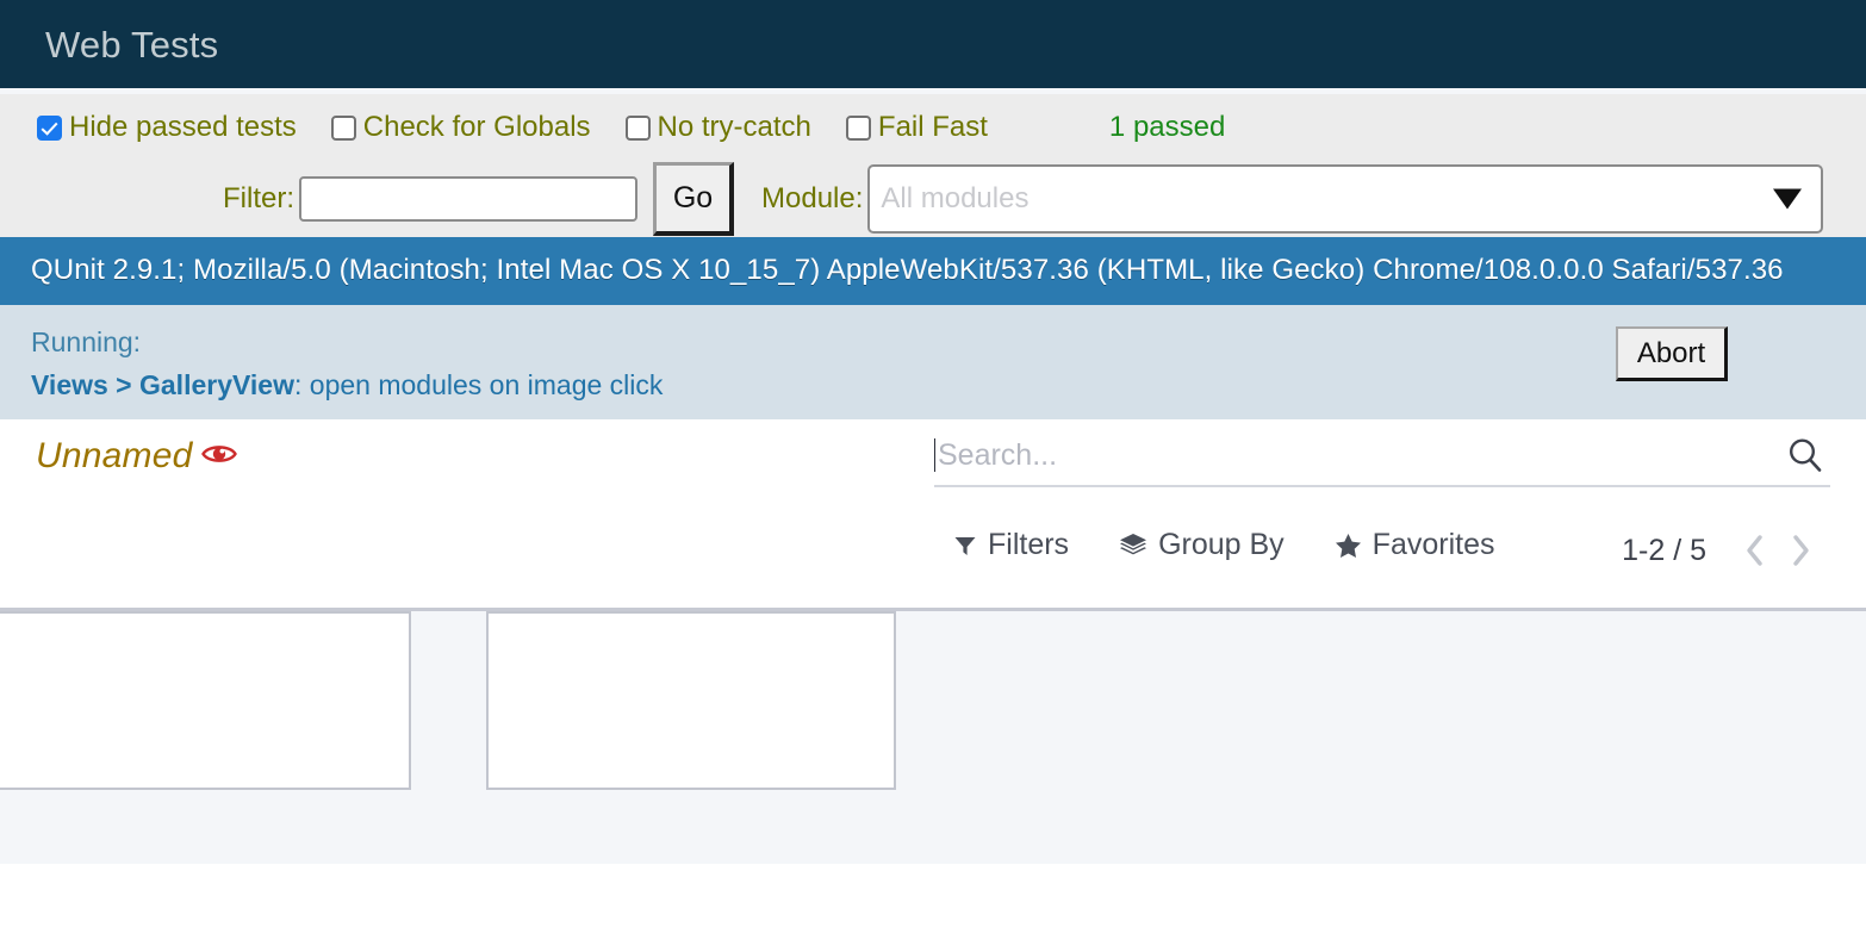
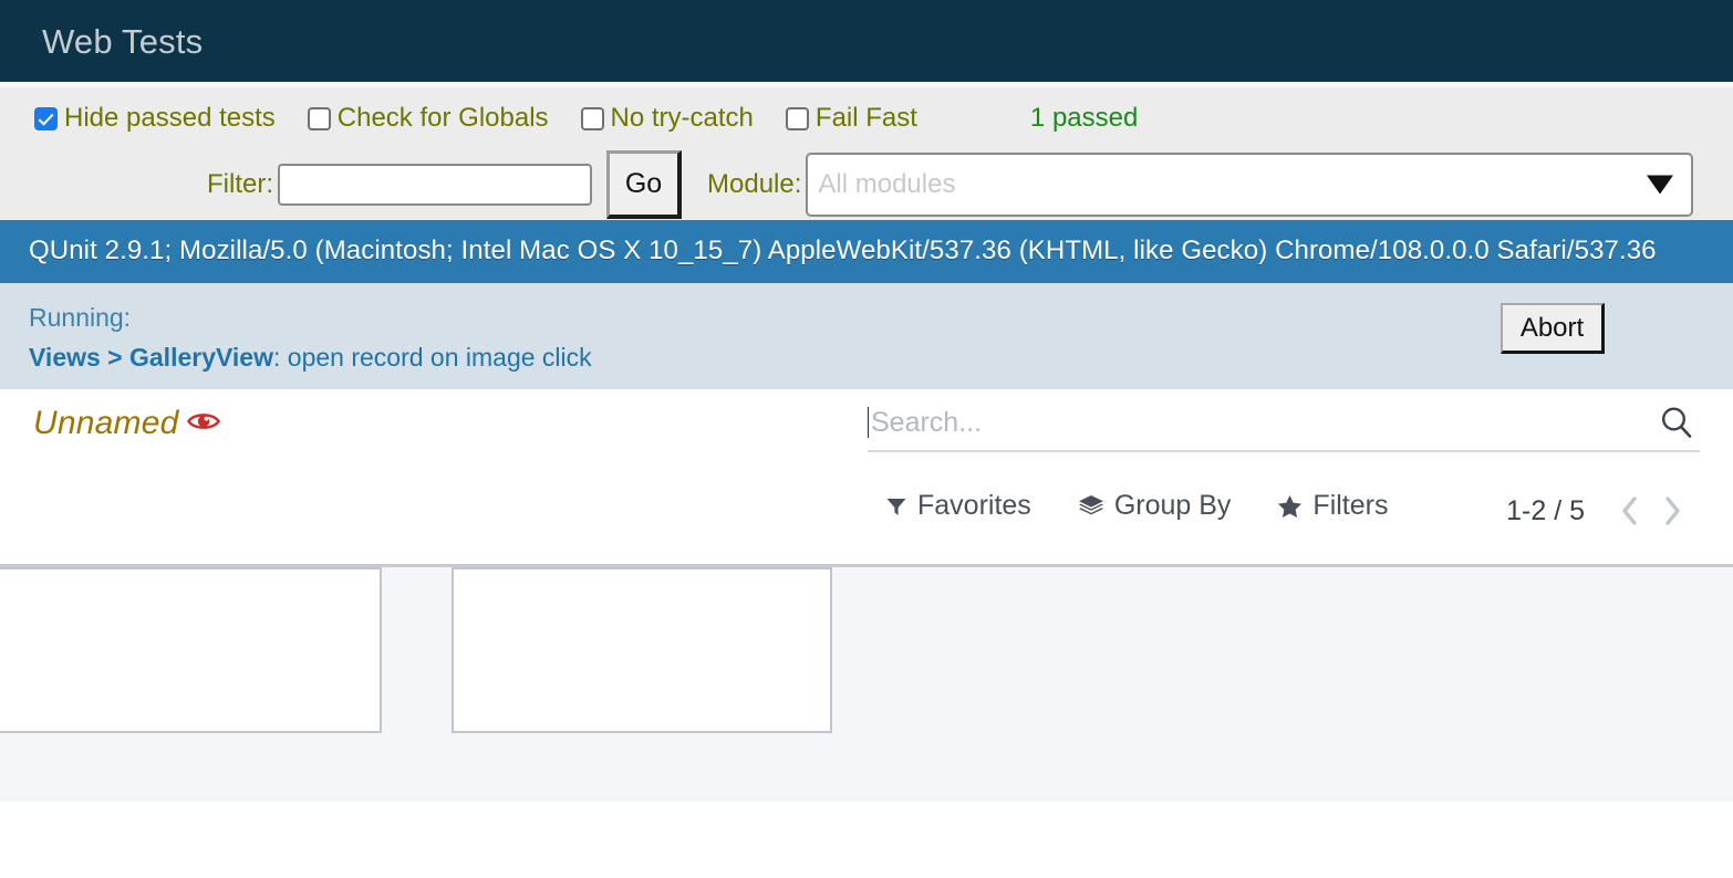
  Web Tests
  Hide passed tests
  Check for Globals
  No try-catch
  Fail Fast
  1 passed
  Filter:
  Go
  Module:
  All modules
  QUnit 2.9.1; Mozilla/5.0 (Macintosh; Intel Mac OS X 10_15_7) AppleWebKit/537.36 (KHTML, like Gecko) Chrome/108.0.0.0 Safari/537.36
  Running:
- Views > GalleryView: open modules on image click
+ Views > GalleryView: open record on image click
  Abort
  Unnamed
  Search...
- Filters
+ Favorites
  Group By
- Favorites
+ Filters
  1-2 / 5
